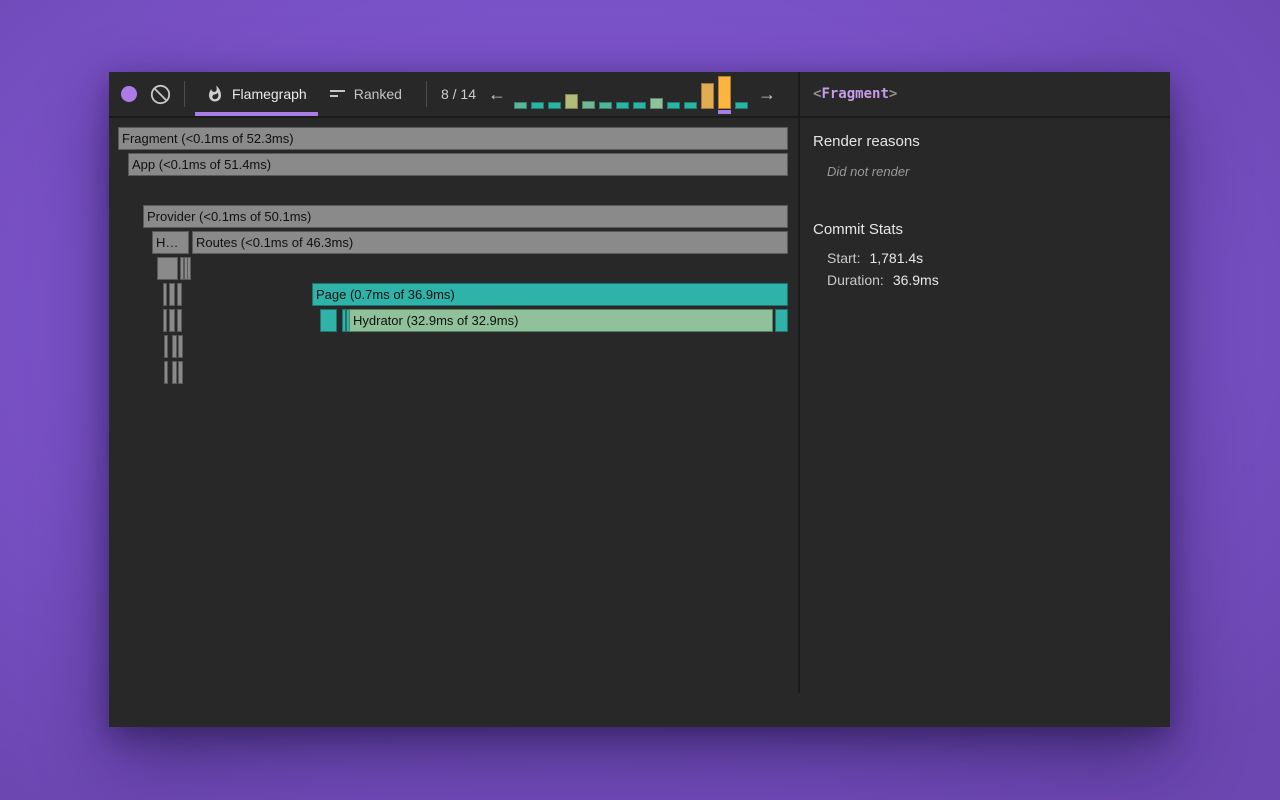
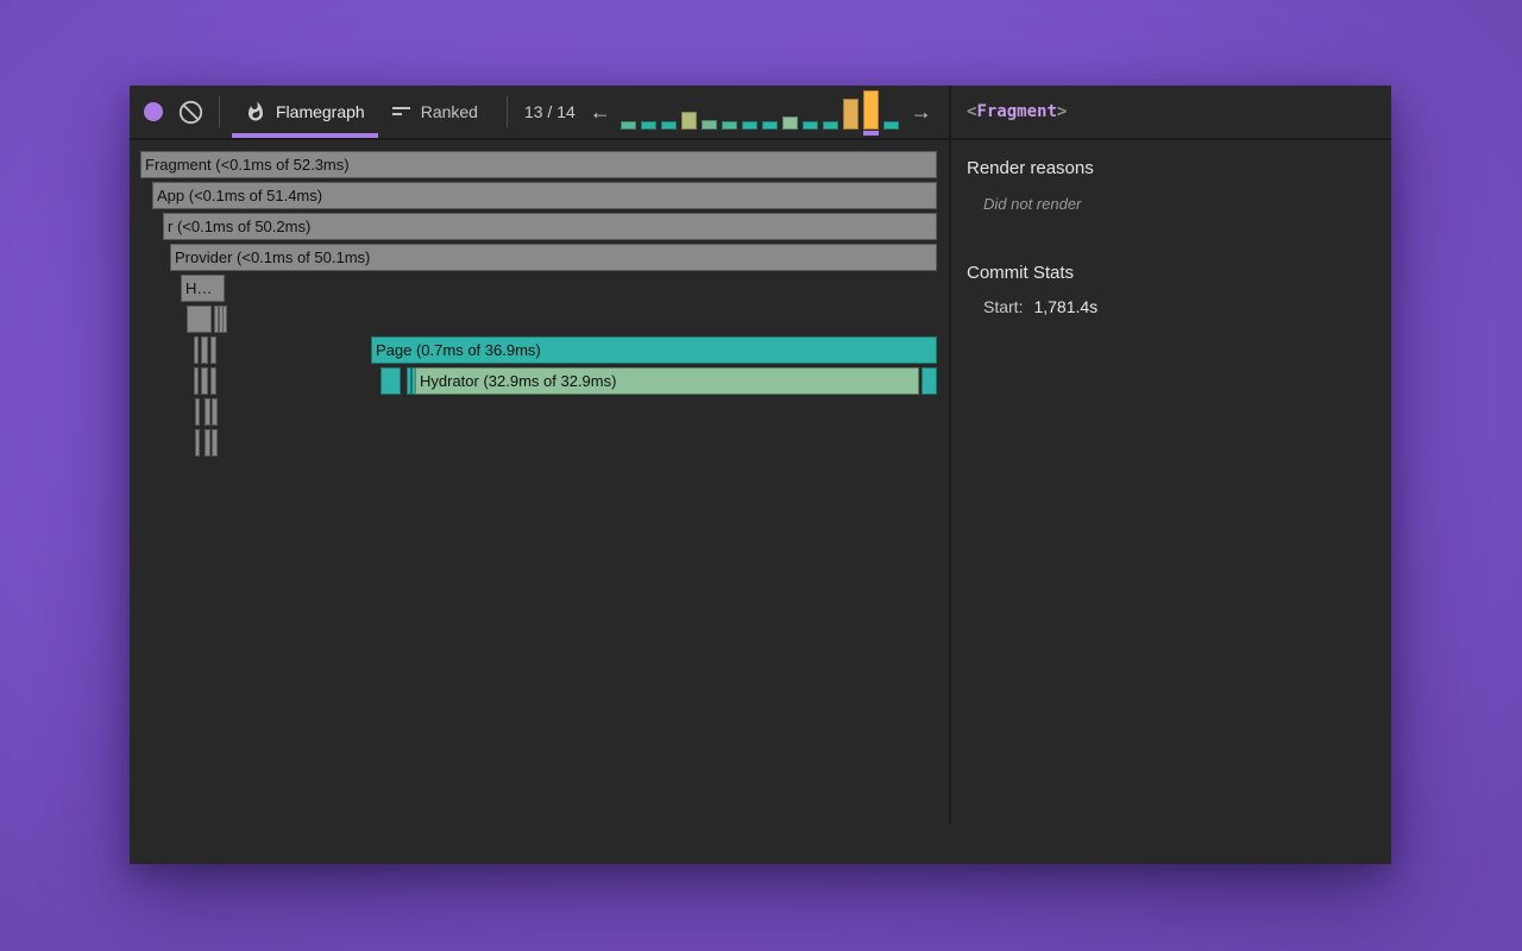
  Flamegraph
  Ranked
- 8 / 14
+ 13 / 14
  ←
  →
  <
  Fragment
  >
  Fragment (<0.1ms of 52.3ms)
  App (<0.1ms of 51.4ms)
+ r (<0.1ms of 50.2ms)
  Provider (<0.1ms of 50.1ms)
  H…
- Routes (<0.1ms of 46.3ms)
  Page (0.7ms of 36.9ms)
  Hydrator (32.9ms of 32.9ms)
  Render reasons
  Did not render
  Commit Stats
  Start: 1,781.4s
- Duration: 36.9ms
